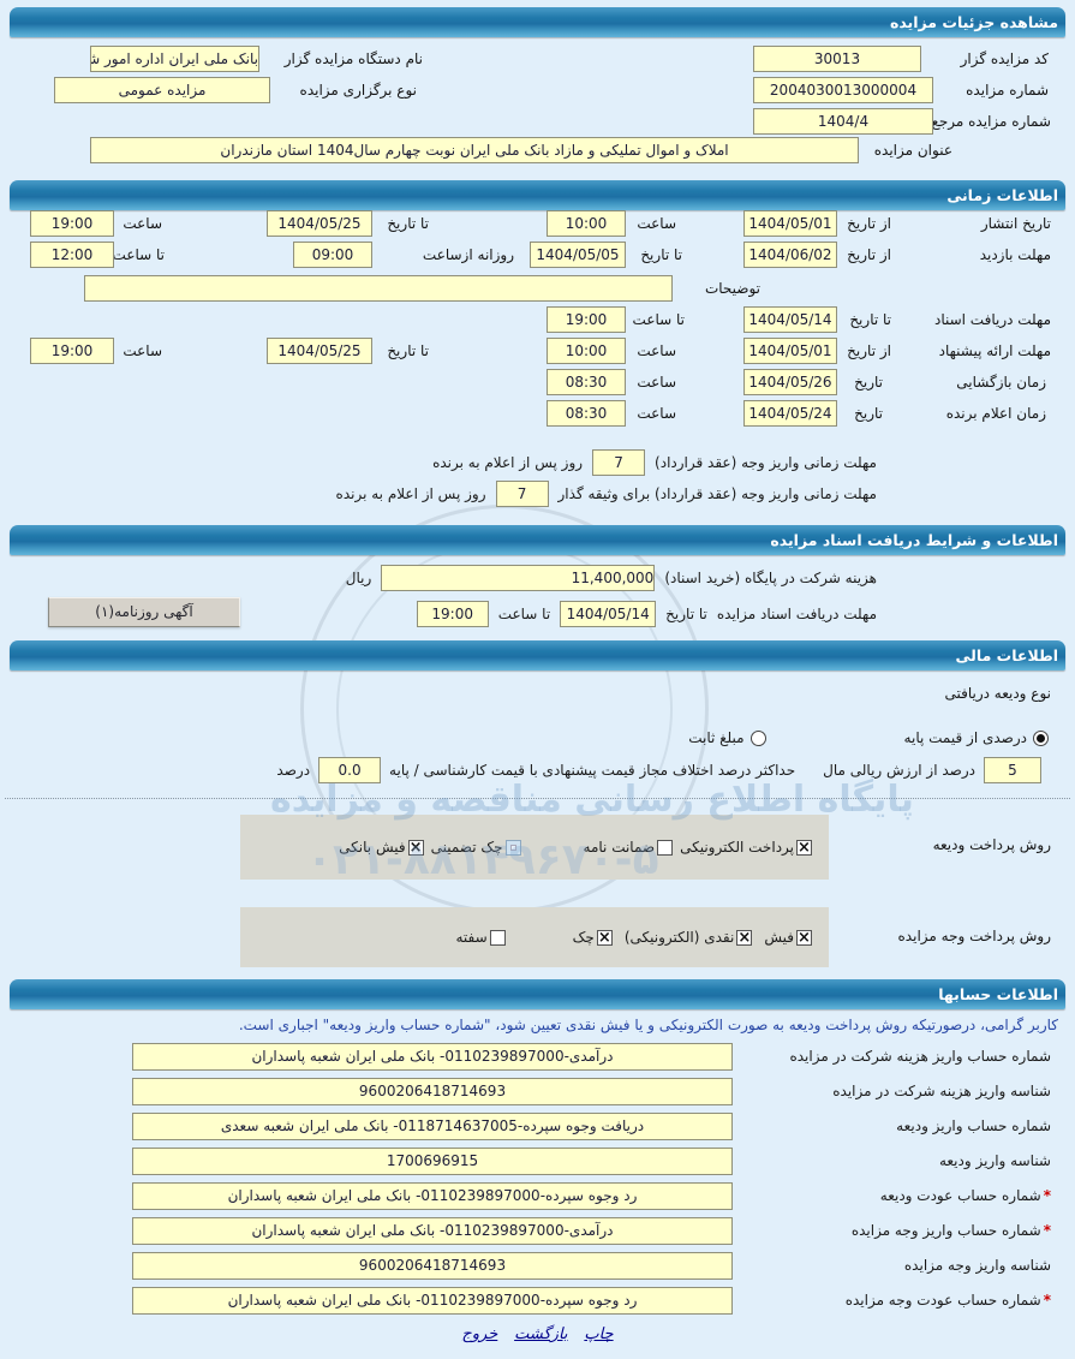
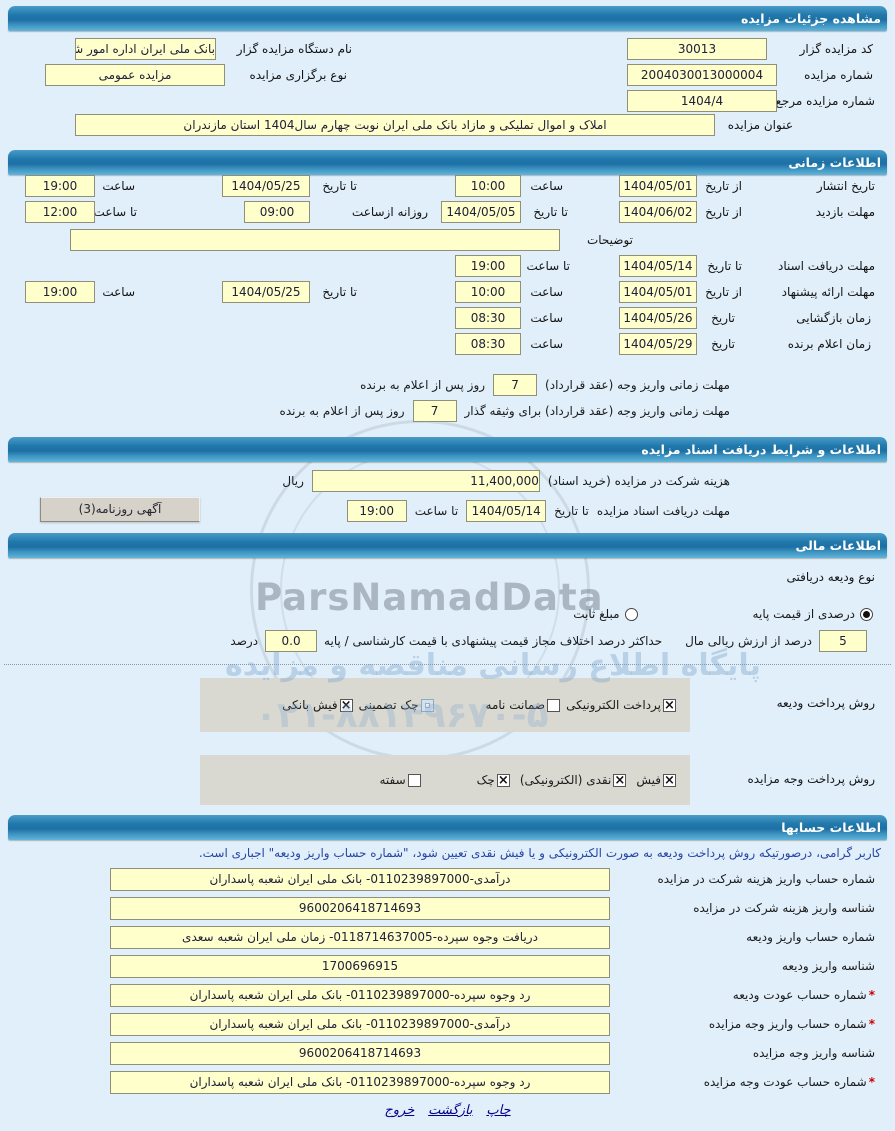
+ ParsNamadData
  پایگاه اطلاع رسانی مناقصه و مزایده
  ۰۲۱-۸۸۱۴۹۶۷۰-۵
  مشاهده جزئیات مزایده
  کد مزایده گزار
  30013
  نام دستگاه مزایده گزار
  بانک ملی ایران اداره امور ش
  شماره مزایده
  2004030013000004
  نوع برگزاری مزایده
  مزایده عمومی
  شماره مزایده مرجع
  1404/4
  عنوان مزایده
  املاک و اموال تملیکی و مازاد بانک ملی ایران نوبت چهارم سال1404 استان مازندران
  اطلاعات زمانی
  تاریخ انتشار
  از تاریخ
  1404/05/01
  ساعت
  10:00
  تا تاریخ
  1404/05/25
  ساعت
  19:00
  مهلت بازدید
  از تاریخ
  1404/06/02
  تا تاریخ
  1404/05/05
  روزانه ازساعت
  09:00
  تا ساعت
  12:00
  توضیحات
  مهلت دریافت اسناد
  تا تاریخ
  1404/05/14
  تا ساعت
  19:00
  مهلت ارائه پیشنهاد
  از تاریخ
  1404/05/01
  ساعت
  10:00
  تا تاریخ
  1404/05/25
  ساعت
  19:00
  زمان بازگشایی
  تاریخ
  1404/05/26
  ساعت
  08:30
  زمان اعلام برنده
  تاریخ
- 1404/05/24
+ 1404/05/29
  ساعت
  08:30
  مهلت زمانی واریز وجه (عقد قرارداد)
  7
  روز پس از اعلام به برنده
  مهلت زمانی واریز وجه (عقد قرارداد) برای وثیقه گذار
  7
  روز پس از اعلام به برنده
  اطلاعات و شرایط دریافت اسناد مزایده
- هزینه شرکت در پایگاه (خرید اسناد)
+ هزینه شرکت در مزایده (خرید اسناد)
  11,400,000
  ریال
  مهلت دریافت اسناد مزایده
  تا تاریخ
  1404/05/14
  تا ساعت
  19:00
- آگهی روزنامه(۱)
+ آگهی روزنامه(3)
  اطلاعات مالی
  نوع ودیعه دریافتی
  درصدی از قیمت پایه
  مبلغ ثابت
  5
  درصد از ارزش ریالی مال
  حداکثر درصد اختلاف مجاز قیمت پیشنهادی با قیمت کارشناسی / پایه
  0.0
  درصد
  روش پرداخت ودیعه
  ×
  پرداخت الکترونیکی
  ضمانت نامه
  چک تضمینی
  ×
  فیش بانکی
  روش پرداخت وجه مزایده
  ×
  فیش
  ×
  نقدی (الکترونیکی)
  ×
  چک
  سفته
  اطلاعات حسابها
  کاربر گرامی، درصورتیکه روش پرداخت ودیعه به صورت الکترونیکی و یا فیش نقدی تعیین شود، "شماره حساب واریز ودیعه" اجباری است.
  شماره حساب واریز هزینه شرکت در مزایده
  درآمدی-0110239897000- بانک ملی ایران شعبه پاسداران
  شناسه واریز هزینه شرکت در مزایده
  9600206418714693
  شماره حساب واریز ودیعه
- دریافت وجوه سپرده-0118714637005- بانک ملی ایران شعبه سعدی
+ دریافت وجوه سپرده-0118714637005- زمان ملی ایران شعبه سعدی
  شناسه واریز ودیعه
  1700696915
  *شماره حساب عودت ودیعه
  رد وجوه سپرده-0110239897000- بانک ملی ایران شعبه پاسداران
  *شماره حساب واریز وجه مزایده
  درآمدی-0110239897000- بانک ملی ایران شعبه پاسداران
  شناسه واریز وجه مزایده
  9600206418714693
  *شماره حساب عودت وجه مزایده
  رد وجوه سپرده-0110239897000- بانک ملی ایران شعبه پاسداران
  چاپ بازگشت خروج
